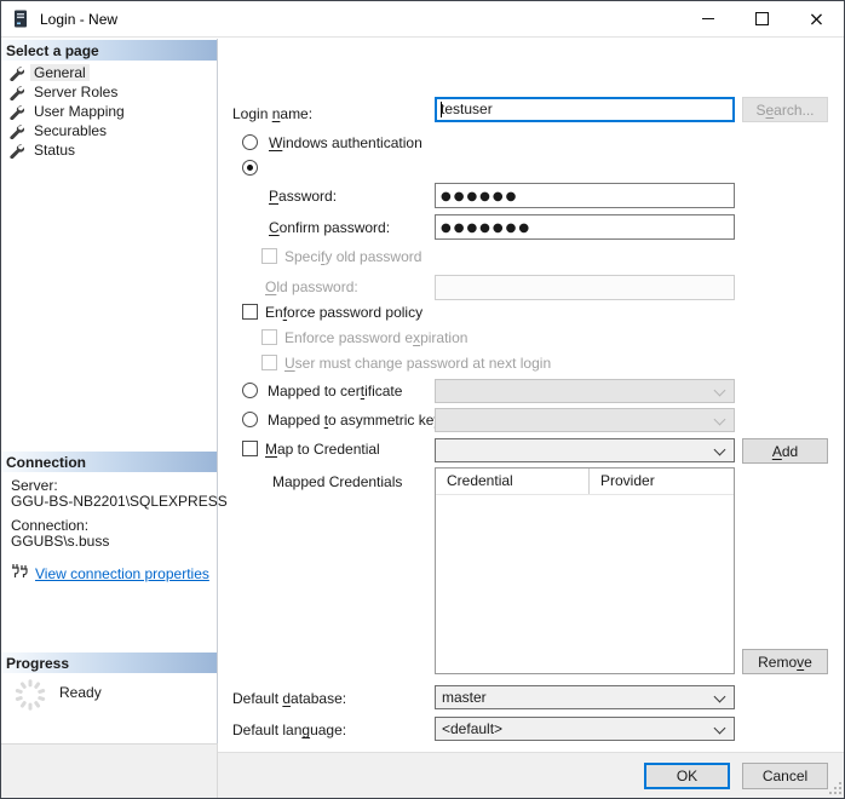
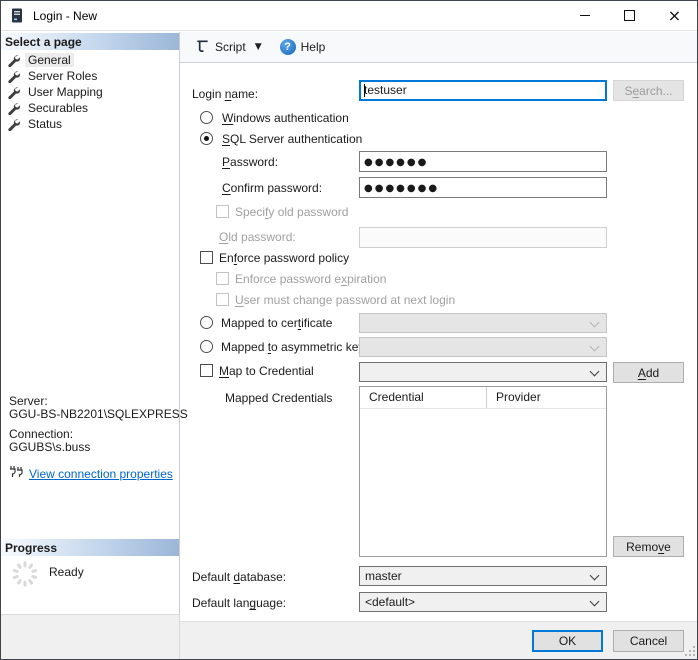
  Login - New
  ×
  Select a page
  General
  Server Roles
  User Mapping
  Securables
  Status
- Connection
  Server:
  GGU-BS-NB2201\SQLEXPRESS
  Connection:
  GGUBS\s.buss
  View connection properties
  Progress
  Ready
+ Script
+ ▼
+ ?
+ Help
  Login name:
  testuser
  S
  e
  arch...
  Windows authentication
+ SQL Server authentication
  Password:
  ●●●●●●
  Confirm password:
  ●●●●●●●
  Specify old password
  Old password:
  Enforce password policy
  Enforce password expiration
  User must change password at next login
  Mapped to certificate
  Mapped to asymmetric ke
  Map to Credential
  A
  dd
  Mapped Credentials
  Credential
  Provider
  Remo
  v
  e
  Default database:
  master
  Default language:
  <default>
  OK
  Cancel
